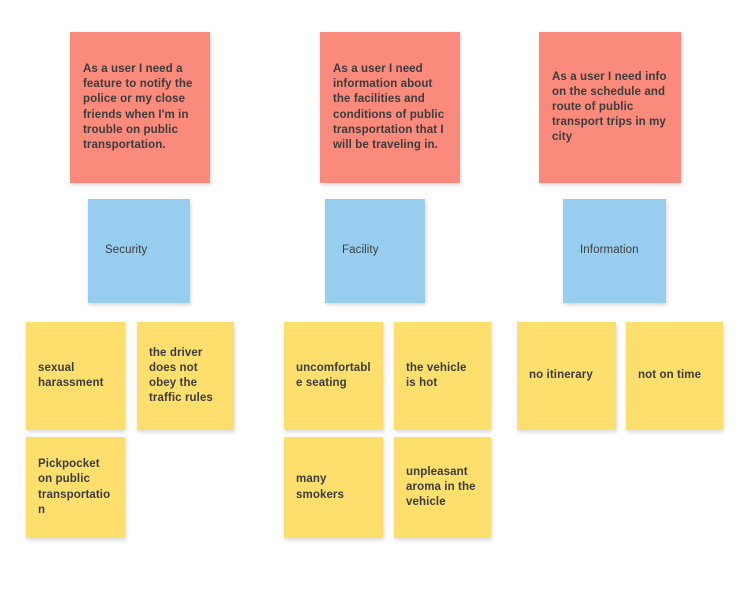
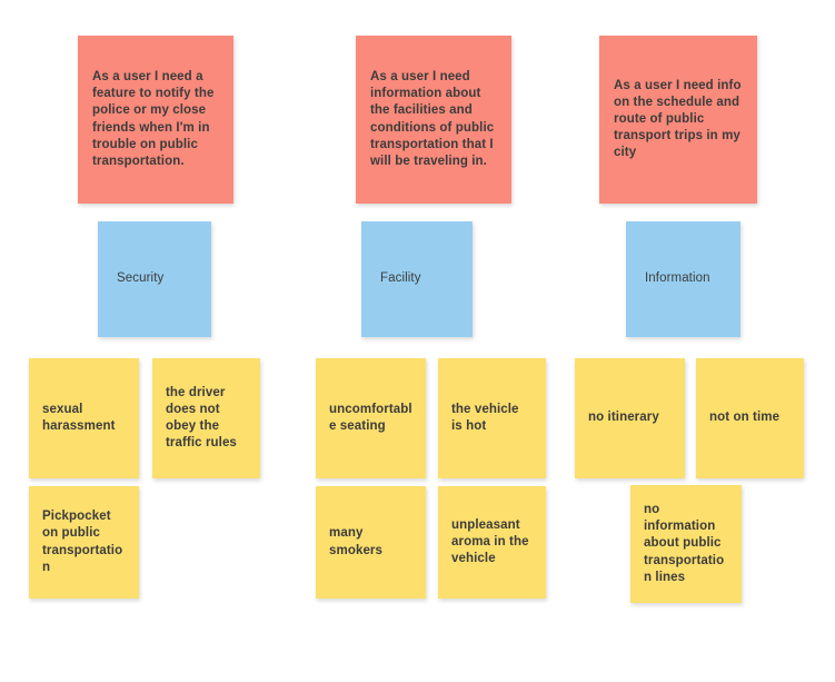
  As a user I need a feature to notify the police or my close friends when I'm in trouble on public transportation.
  Security
  sexual harassment
  the driver does not obey the traffic rules
  Pickpocket on public transportation
  As a user I need information about the facilities and conditions of public transportation that I will be traveling in.
  Facility
  uncomfortable seating
  the vehicle is hot
  many smokers
  unpleasant aroma in the vehicle
  As a user I need info on the schedule and route of public transport trips in my city
  Information
  no itinerary
  not on time
+ no information about public transportation lines
